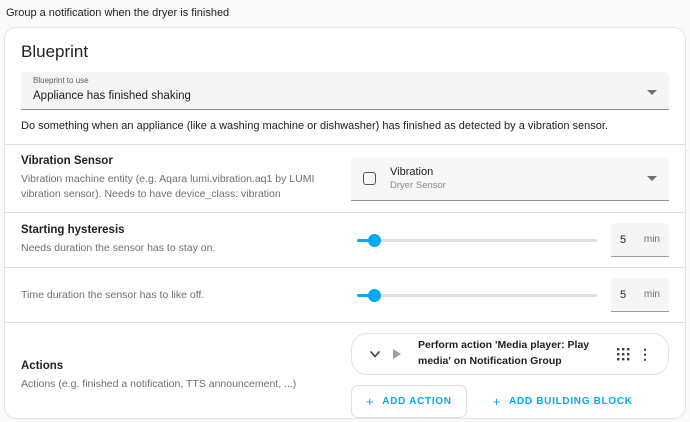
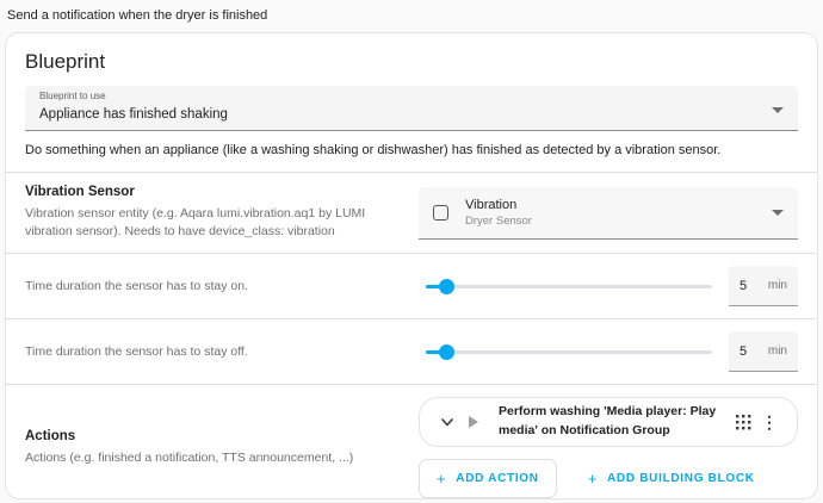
- Group a notification when the dryer is finished
+ Send a notification when the dryer is finished
  Blueprint
  Blueprint to use
  Appliance has finished shaking
- Do something when an appliance (like a washing machine or dishwasher) has finished as detected by a vibration sensor.
+ Do something when an appliance (like a washing shaking or dishwasher) has finished as detected by a vibration sensor.
  Vibration Sensor
- Vibration machine entity (e.g. Aqara lumi.vibration.aq1 by LUMI vibration sensor). Needs to have device_class: vibration
+ Vibration sensor entity (e.g. Aqara lumi.vibration.aq1 by LUMI vibration sensor). Needs to have device_class: vibration
  Vibration
  Dryer Sensor
- Starting hysteresis
- Needs duration the sensor has to stay on.
+ Time duration the sensor has to stay on.
  5
  min
- Time duration the sensor has to like off.
+ Time duration the sensor has to stay off.
  5
  min
  Actions
  Actions (e.g. finished a notification, TTS announcement, ...)
- Perform action 'Media player: Play media' on Notification Group
+ Perform washing 'Media player: Play media' on Notification Group
  ⋮
  +
  ADD ACTION
  +
  ADD BUILDING BLOCK
